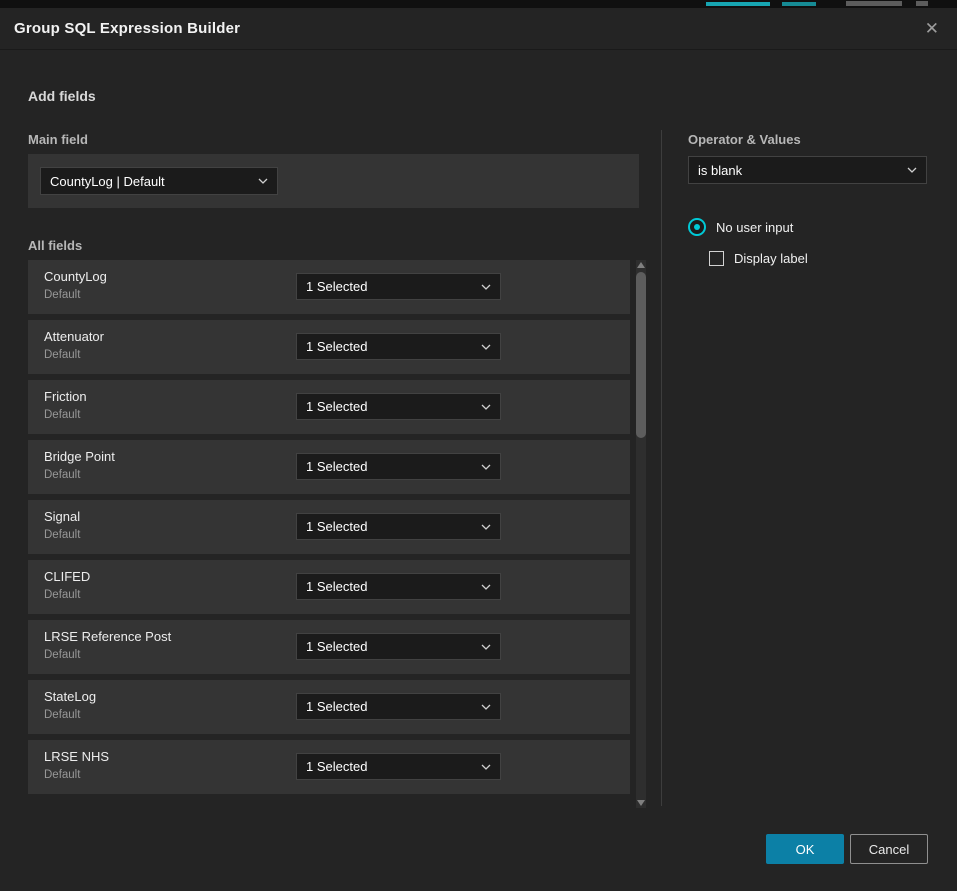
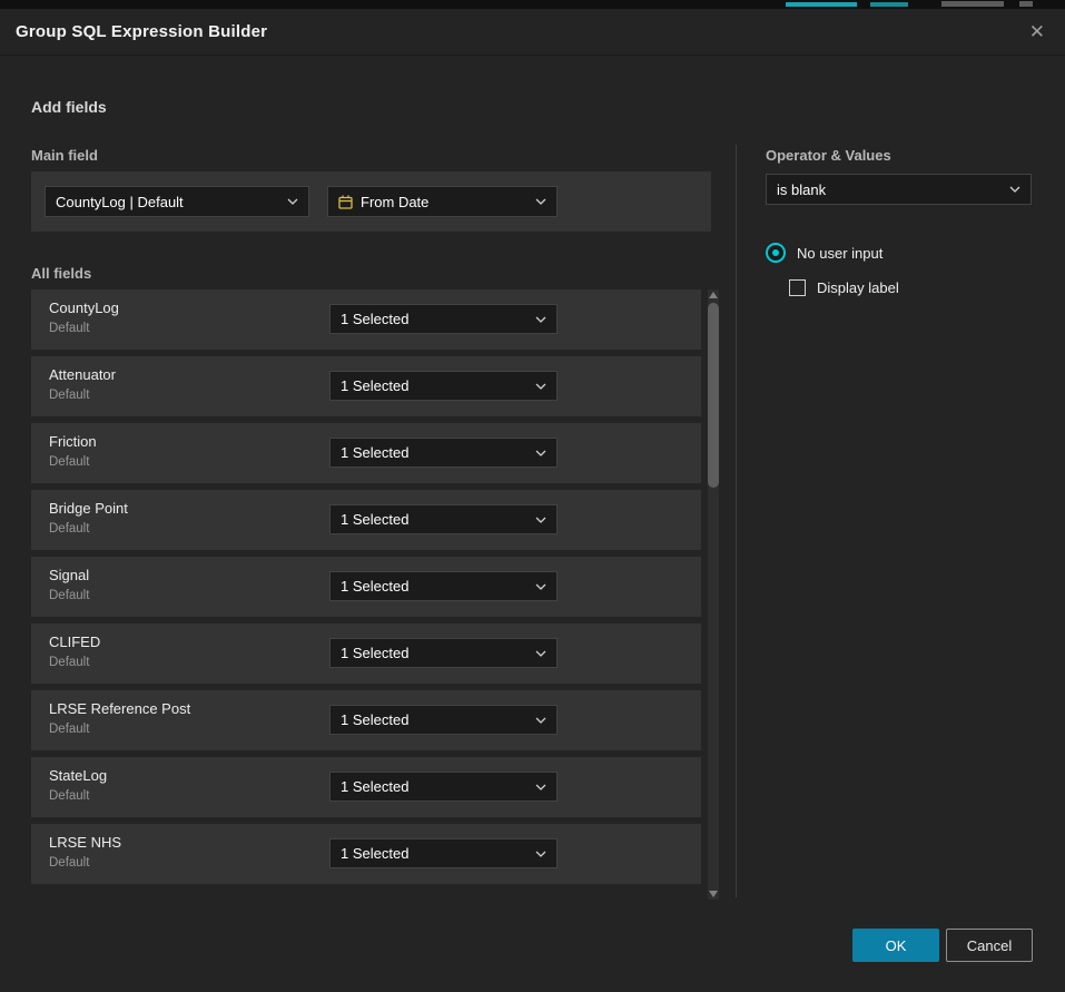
  Group SQL Expression Builder
  ✕
  Add fields
  Main field
  CountyLog | Default
+ From Date
  All fields
  CountyLog
  Default
  1 Selected
  Attenuator
  Default
  1 Selected
  Friction
  Default
  1 Selected
  Bridge Point
  Default
  1 Selected
  Signal
  Default
  1 Selected
  CLIFED
  Default
  1 Selected
  LRSE Reference Post
  Default
  1 Selected
  StateLog
  Default
  1 Selected
  LRSE NHS
  Default
  1 Selected
  Operator & Values
  is blank
  No user input
  Display label
  OK
  Cancel
